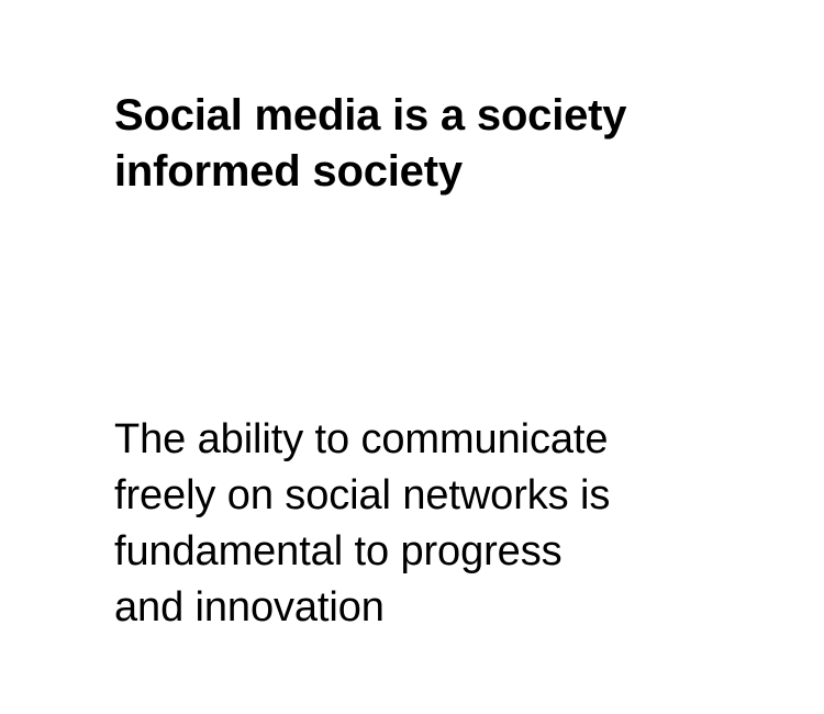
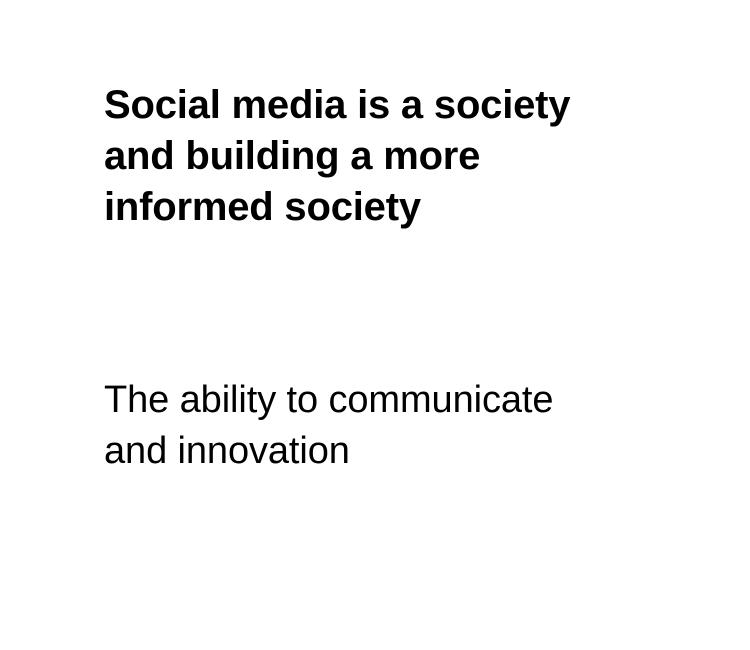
  Social media is a society
+ and building a more
  informed society
  The ability to communicate
- freely on social networks is
- fundamental to progress
  and innovation
